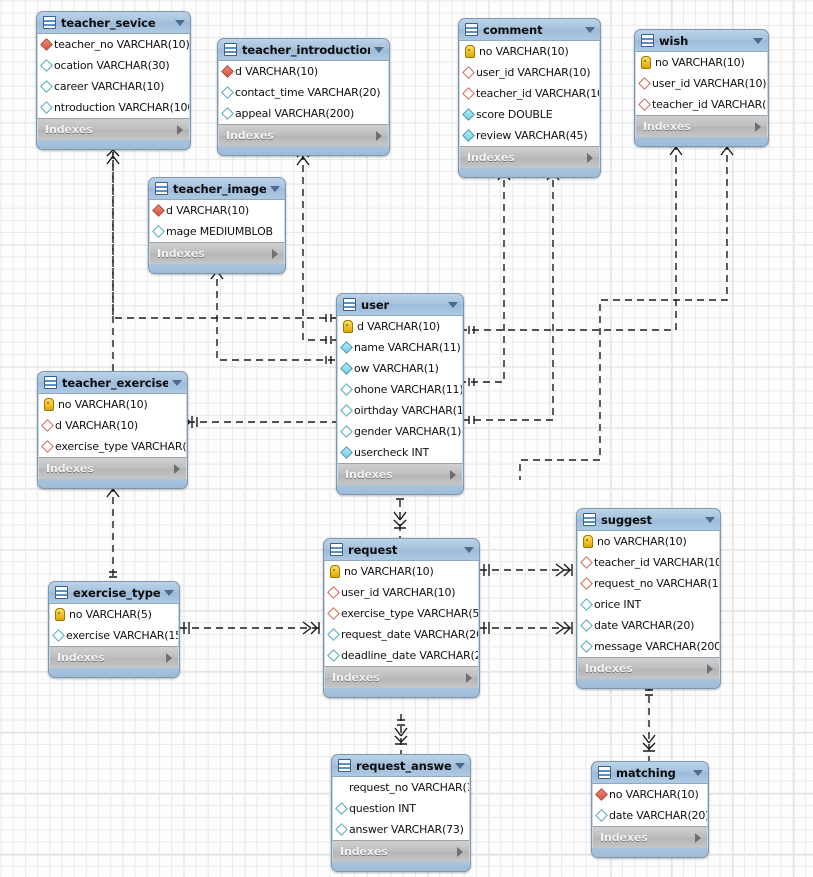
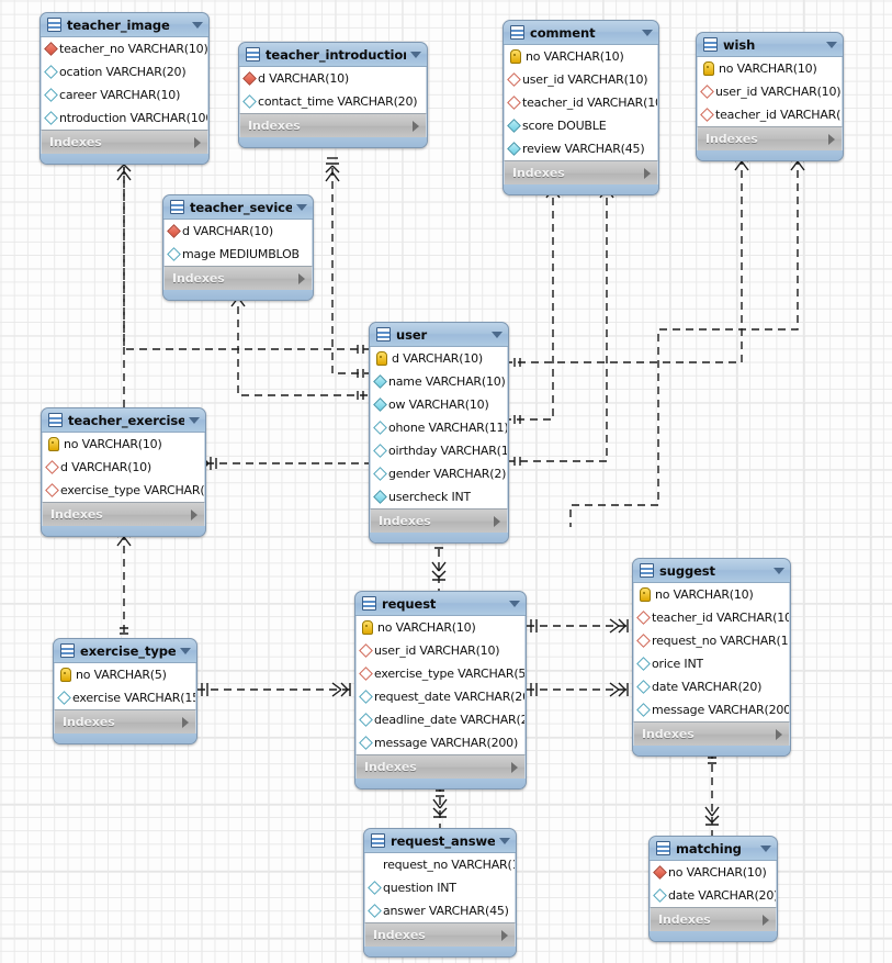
- teacher_sevice
+ teacher_image
  teacher_no VARCHAR(10)
- ocation VARCHAR(30)
+ ocation VARCHAR(20)
  career VARCHAR(10)
  ntroduction VARCHAR(10
  Indexes
  teacher_introductio
  d VARCHAR(10)
  contact_time VARCHAR(20)
- appeal VARCHAR(200)
  Indexes
  comment
  no VARCHAR(10)
  user_id VARCHAR(10)
  teacher_id VARCHAR(1
  score DOUBLE
  review VARCHAR(45)
  Indexes
  wish
  no VARCHAR(10)
  user_id VARCHAR(10)
  teacher_id VARCHAR(
  Indexes
- teacher_image
+ teacher_sevice
  d VARCHAR(10)
  mage MEDIUMBLOB
  Indexes
  user
  d VARCHAR(10)
- name VARCHAR(11)
+ name VARCHAR(10)
- ow VARCHAR(1)
+ ow VARCHAR(10)
  ohone VARCHAR(11)
  oirthday VARCHAR(1
- gender VARCHAR(1)
+ gender VARCHAR(2)
  usercheck INT
  Indexes
  teacher_exercise
  no VARCHAR(10)
  d VARCHAR(10)
  exercise_type VARCHAR(
  Indexes
  exercise_type
  no VARCHAR(5)
  exercise VARCHAR(1
  Indexes
  request
  no VARCHAR(10)
  user_id VARCHAR(10)
  exercise_type VARCHAR(5
  request_date VARCHAR(2
  deadline_date VARCHAR(2
+ message VARCHAR(200)
  Indexes
  suggest
  no VARCHAR(10)
  teacher_id VARCHAR(10
  request_no VARCHAR(1
  orice INT
  date VARCHAR(20)
  message VARCHAR(200
  Indexes
  request_answe
  request_no VARCHAR(
  question INT
- answer VARCHAR(73)
+ answer VARCHAR(45)
  Indexes
  matching
  no VARCHAR(10)
  date VARCHAR(20
  Indexes
